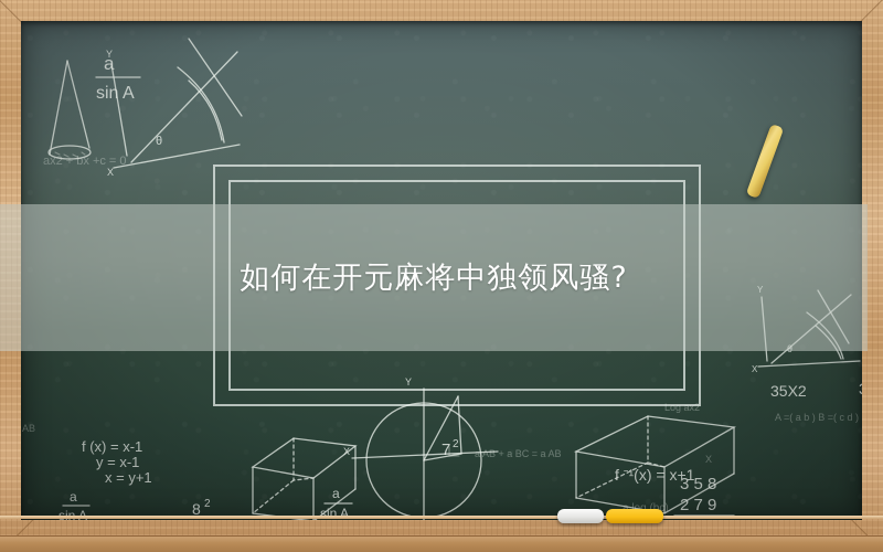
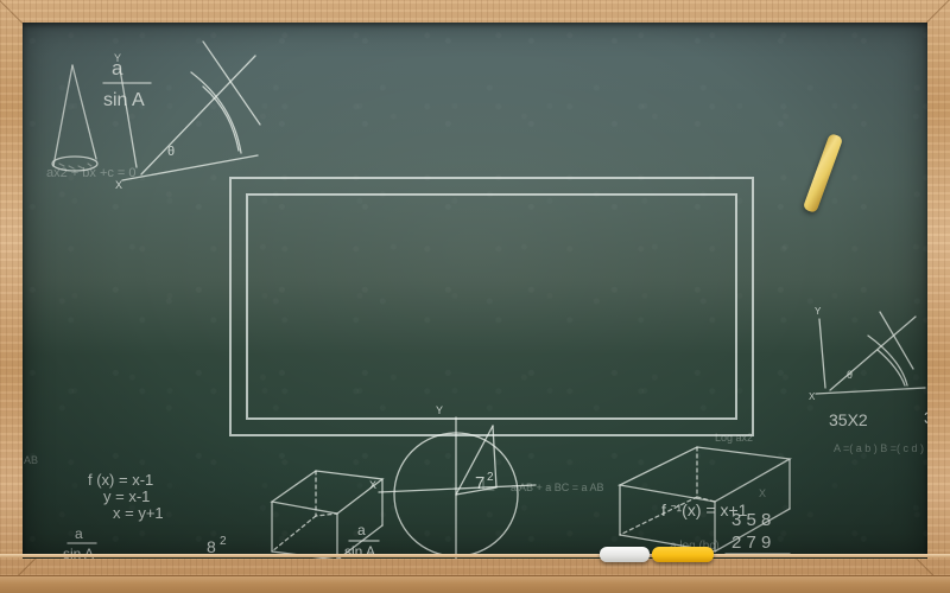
- 如何在开元麻将中独领风骚?
